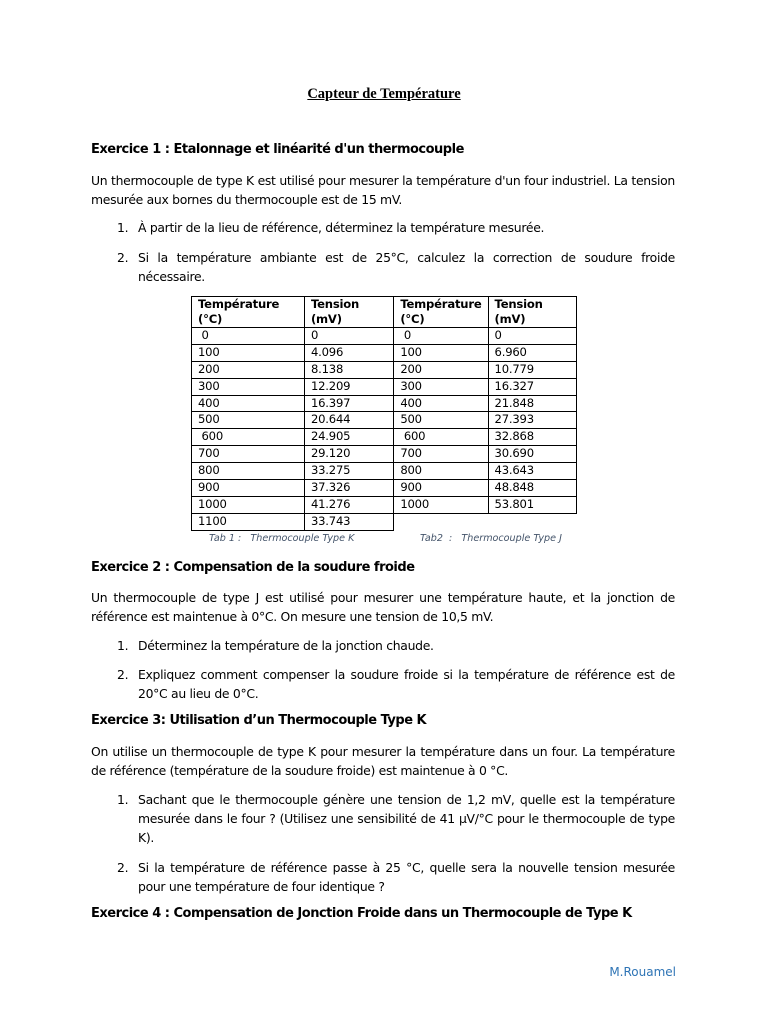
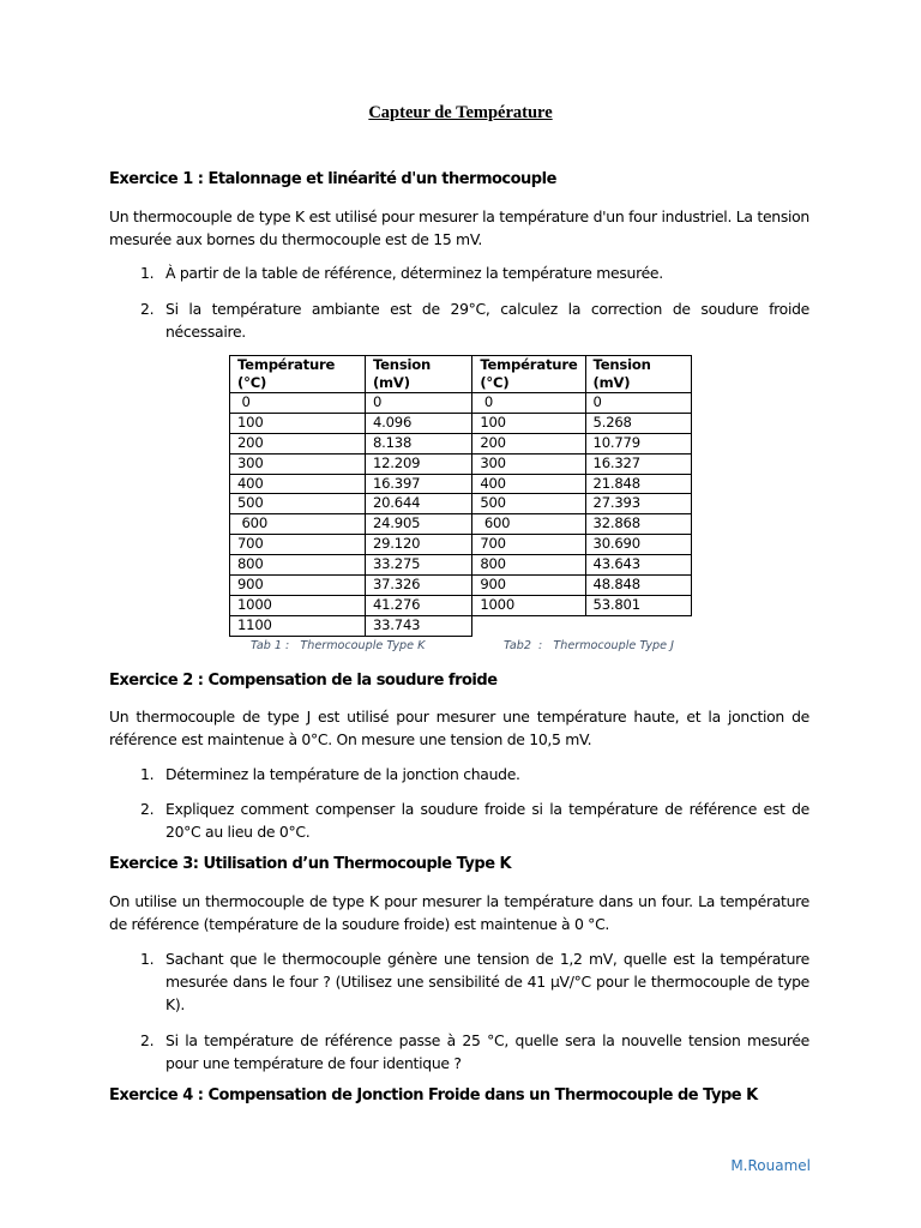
  Capteur de Température
  Exercice 1 : Etalonnage et linéarité d'un thermocouple
  Un thermocouple de type K est utilisé pour mesurer la température d'un four industriel. La tension mesurée aux bornes du thermocouple est de 15 mV.
  1.
- À partir de la lieu de référence, déterminez la température mesurée.
+ À partir de la table de référence, déterminez la température mesurée.
  2.
- Si la température ambiante est de 25°C, calculez la correction de soudure froide nécessaire.
+ Si la température ambiante est de 29°C, calculez la correction de soudure froide nécessaire.
  Température (°C)	Tension (mV)	Température (°C)	Tension (mV)
  0	0	0	0
- 100	4.096	100	6.960
+ 100	4.096	100	5.268
  200	8.138	200	10.779
  300	12.209	300	16.327
  400	16.397	400	21.848
  500	20.644	500	27.393
  600	24.905	600	32.868
  700	29.120	700	30.690
  800	33.275	800	43.643
  900	37.326	900	48.848
  1000	41.276	1000	53.801
  1100	33.743
  Tab 1 : Thermocouple Type K
  Tab2 : Thermocouple Type J
  Exercice 2 : Compensation de la soudure froide
  Un thermocouple de type J est utilisé pour mesurer une température haute, et la jonction de référence est maintenue à 0°C. On mesure une tension de 10,5 mV.
  1.
  Déterminez la température de la jonction chaude.
  2.
  Expliquez comment compenser la soudure froide si la température de référence est de 20°C au lieu de 0°C.
  Exercice 3: Utilisation d’un Thermocouple Type K
  On utilise un thermocouple de type K pour mesurer la température dans un four. La température de référence (température de la soudure froide) est maintenue à 0 °C.
  1.
  Sachant que le thermocouple génère une tension de 1,2 mV, quelle est la température mesurée dans le four ? (Utilisez une sensibilité de 41 µV/°C pour le thermocouple de type K).
  2.
  Si la température de référence passe à 25 °C, quelle sera la nouvelle tension mesurée pour une température de four identique ?
  Exercice 4 : Compensation de Jonction Froide dans un Thermocouple de Type K
  M.Rouamel
